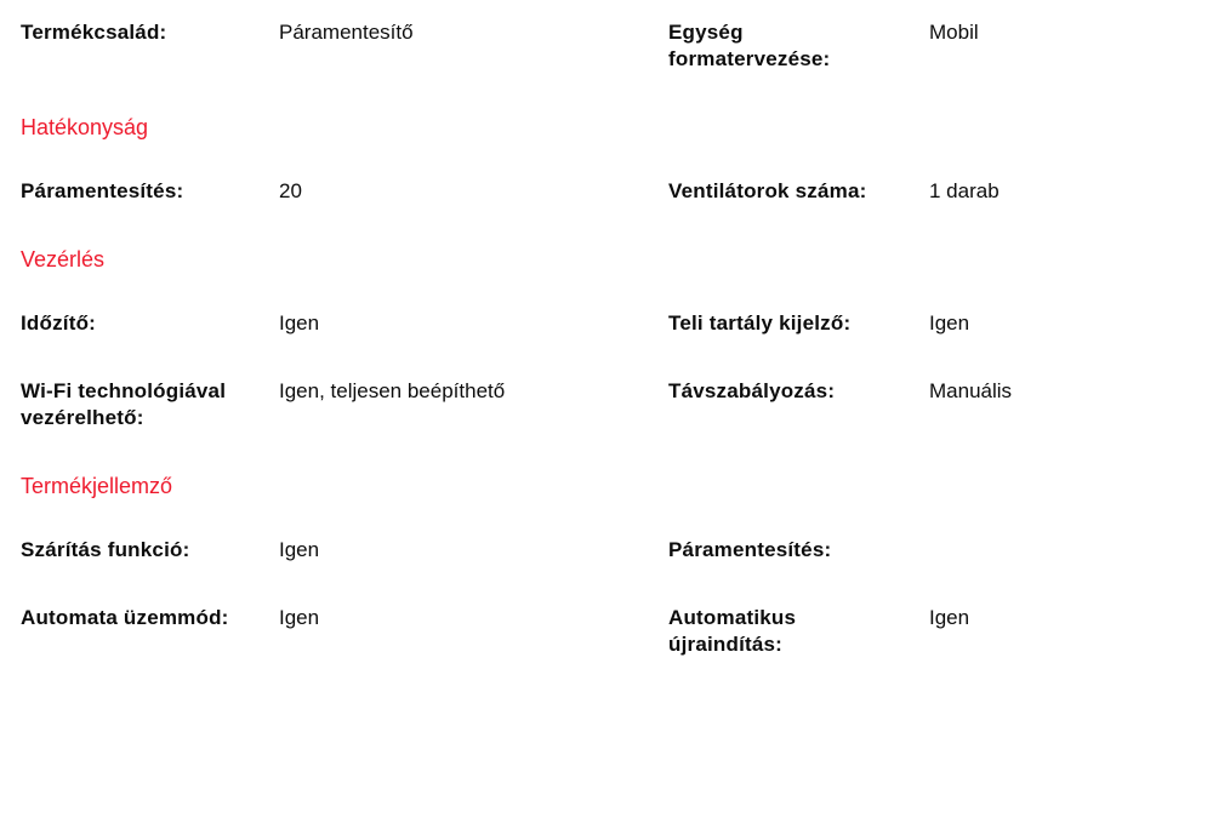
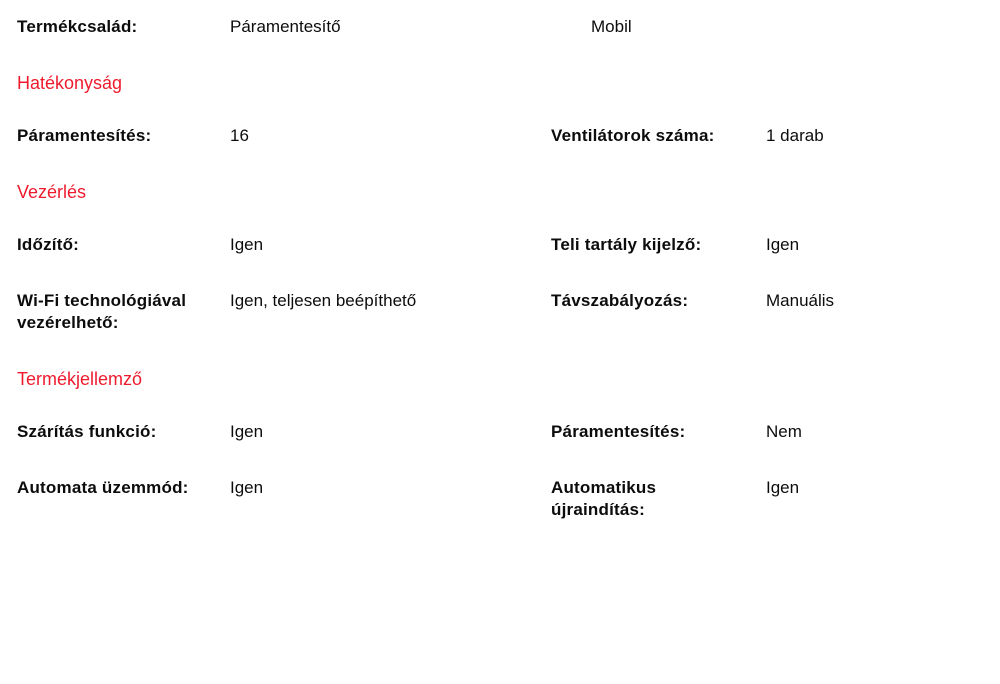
  Termékcsalád:
  Páramentesítő
- Egység formatervezése:
  Mobil
  Hatékonyság
  Páramentesítés:
- 20
+ 16
  Ventilátorok száma:
  1 darab
  Vezérlés
  Időzítő:
  Igen
  Teli tartály kijelző:
  Igen
  Wi-Fi technológiával vezérelhető:
  Igen, teljesen beépíthető
  Távszabályozás:
  Manuális
  Termékjellemző
  Szárítás funkció:
  Igen
  Páramentesítés:
+ Nem
  Automata üzemmód:
  Igen
  Automatikus újraindítás:
  Igen
